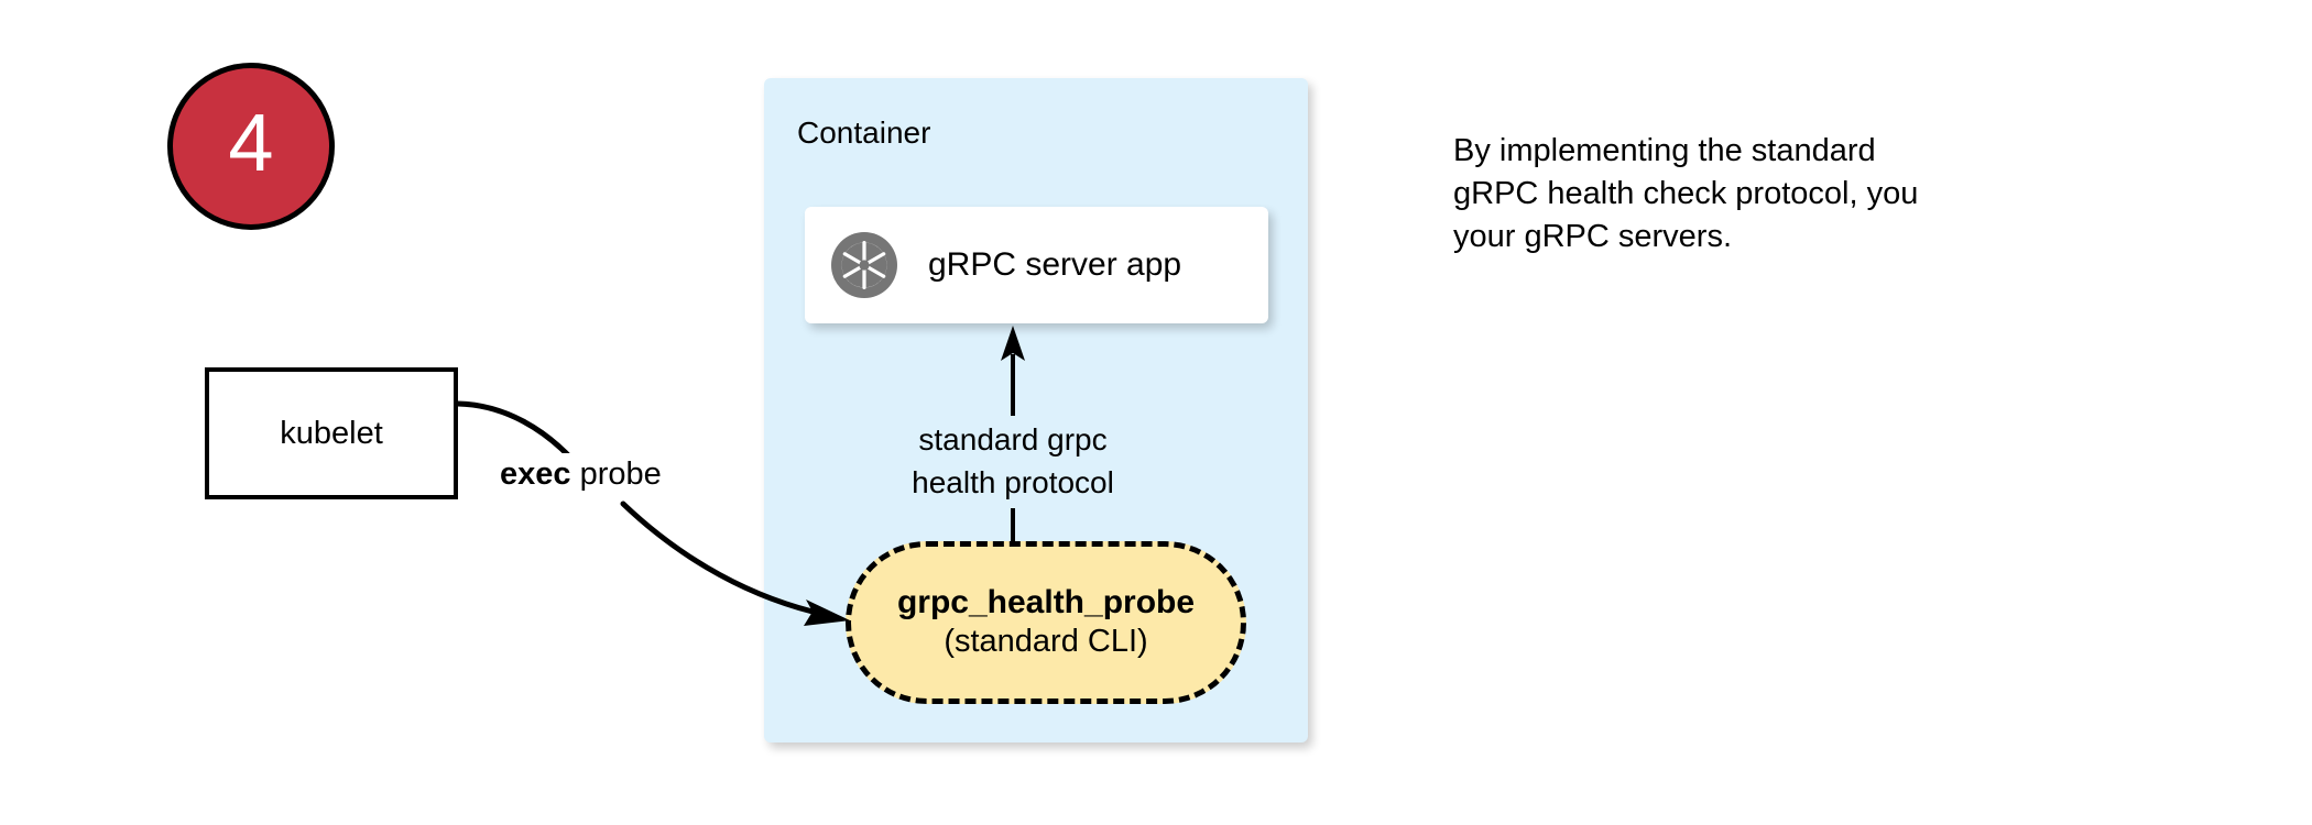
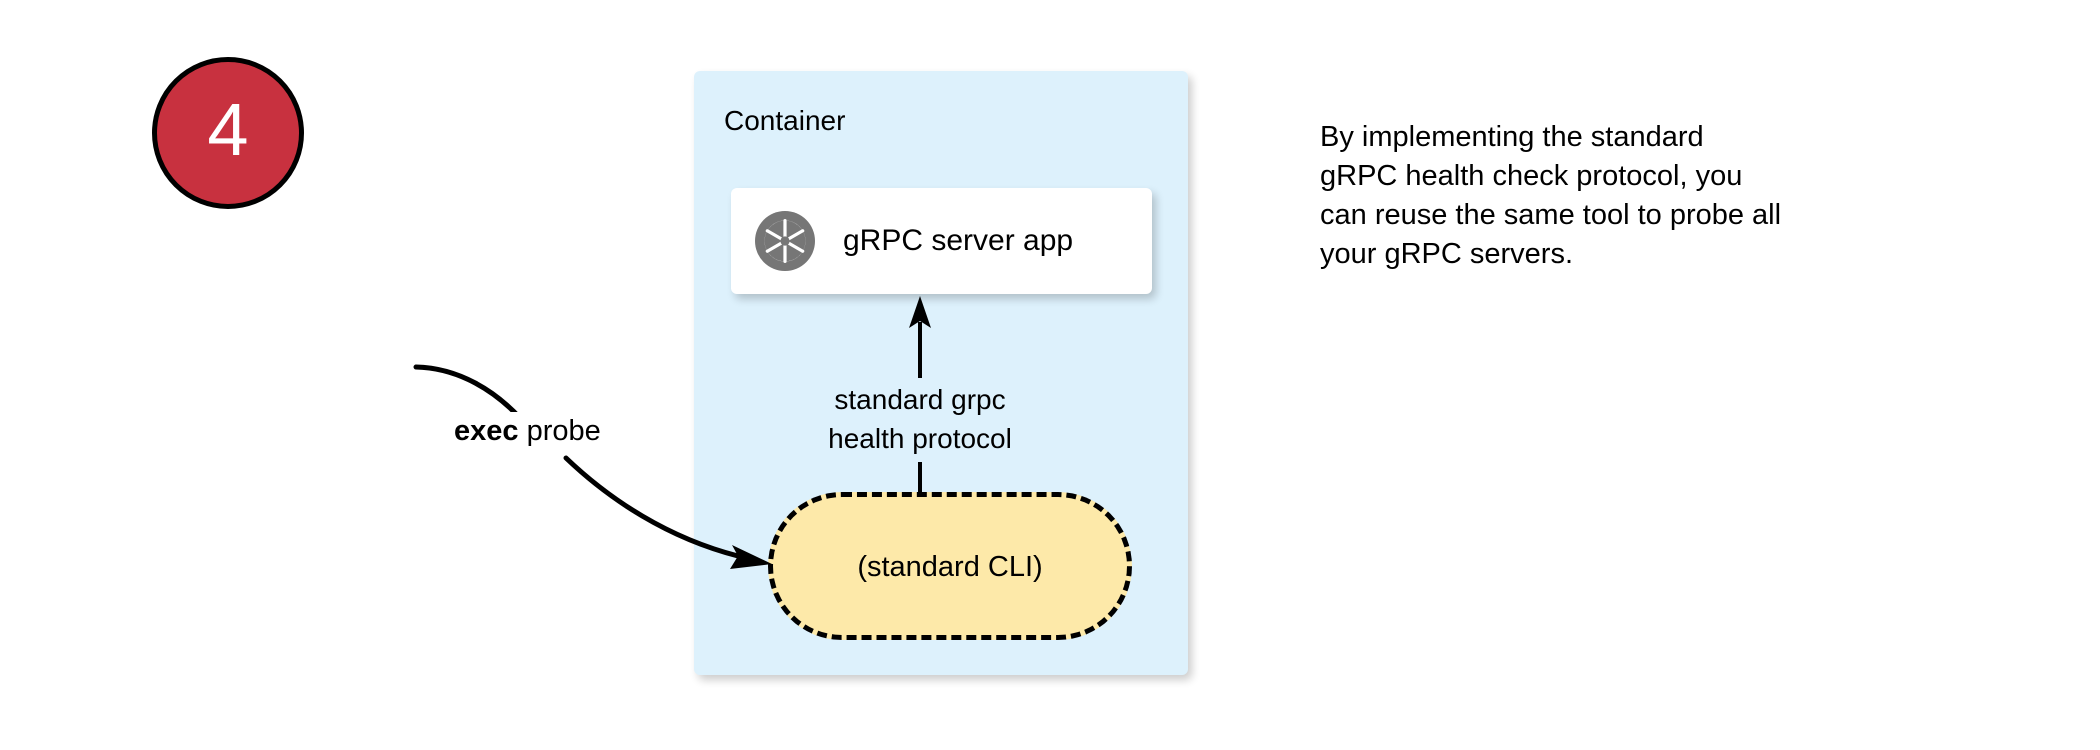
  4
  Container
  gRPC server app
  standard grpc
  health protocol
- grpc_health_probe
  (standard CLI)
- kubelet
  exec probe
  By implementing the standard
  gRPC health check protocol, you
+ can reuse the same tool to probe all
  your gRPC servers.
